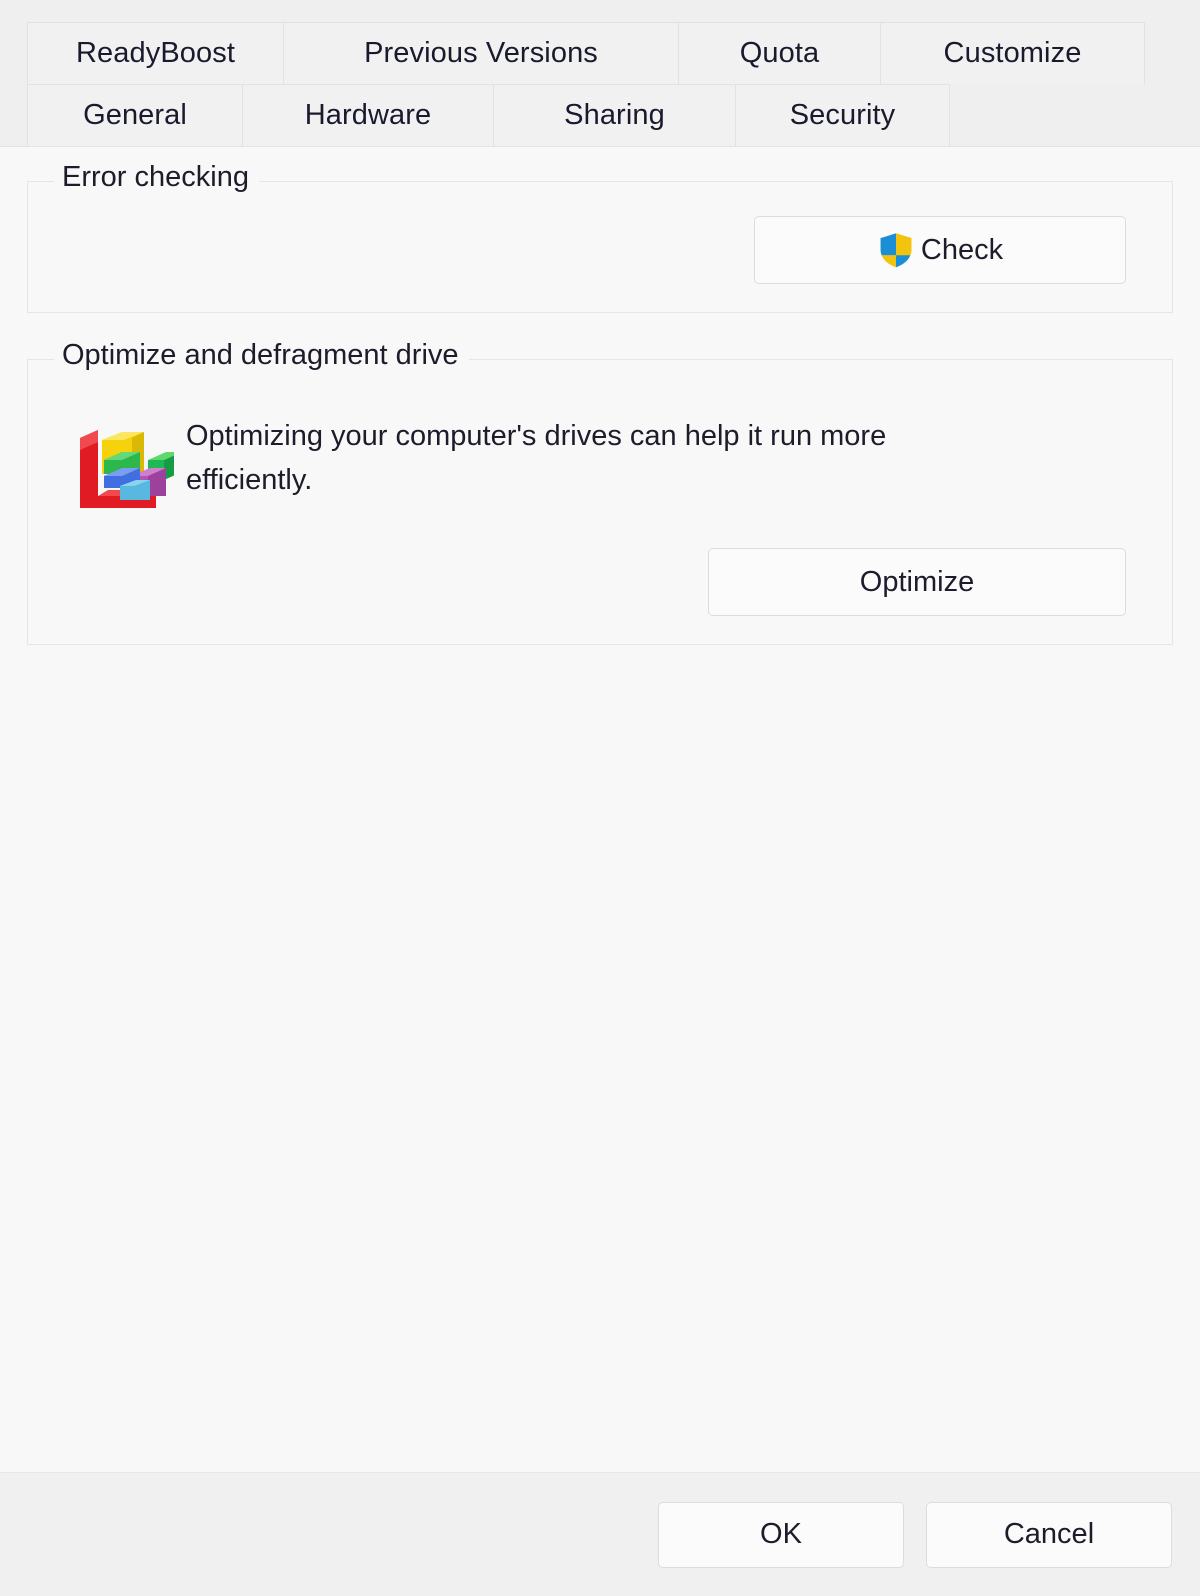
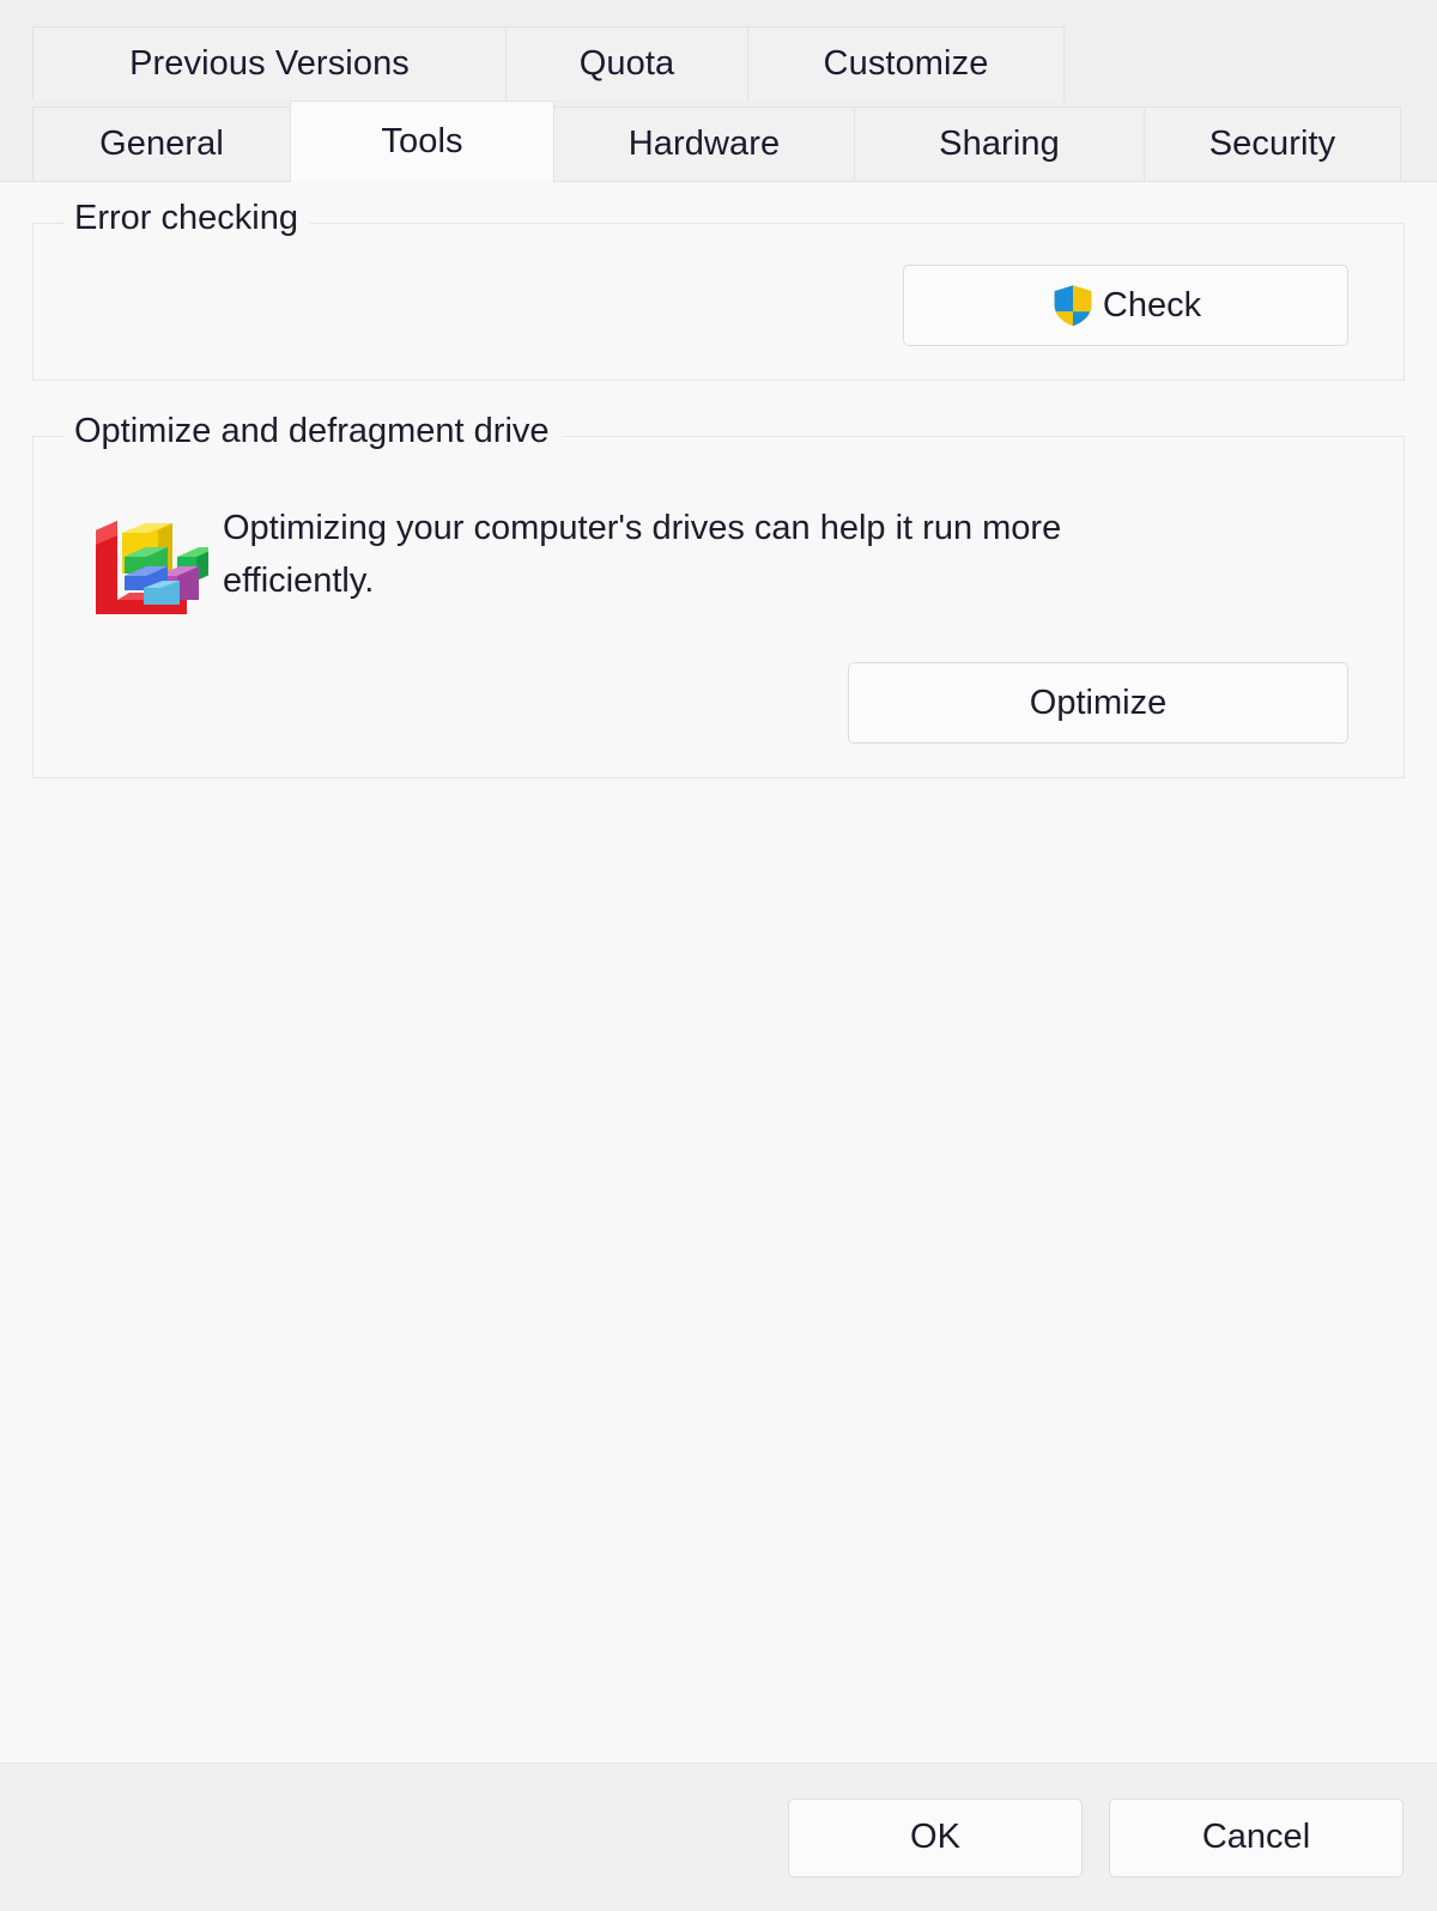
- ReadyBoost
  Previous Versions
  Quota
  Customize
  General
+ Tools
  Hardware
  Sharing
  Security
  Error checking
  Check
  Optimize and defragment drive
  Optimizing your computer's drives can help it run more efficiently.
  Optimize
  OK
  Cancel
